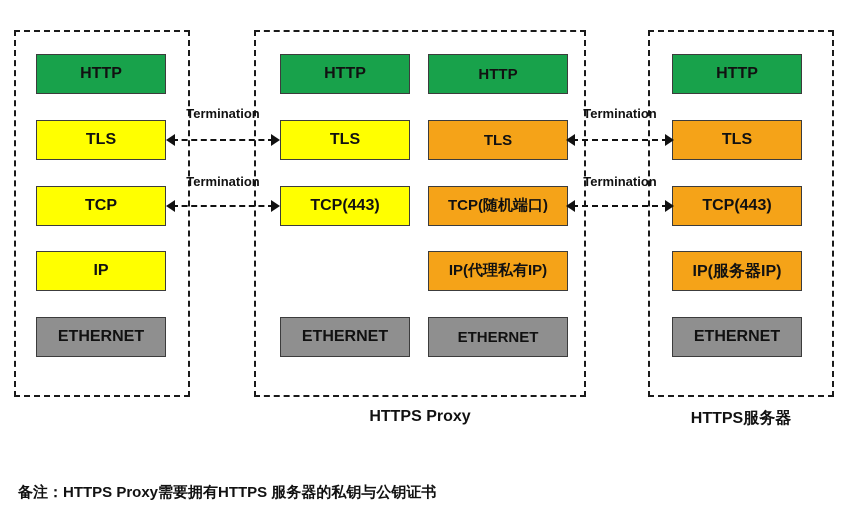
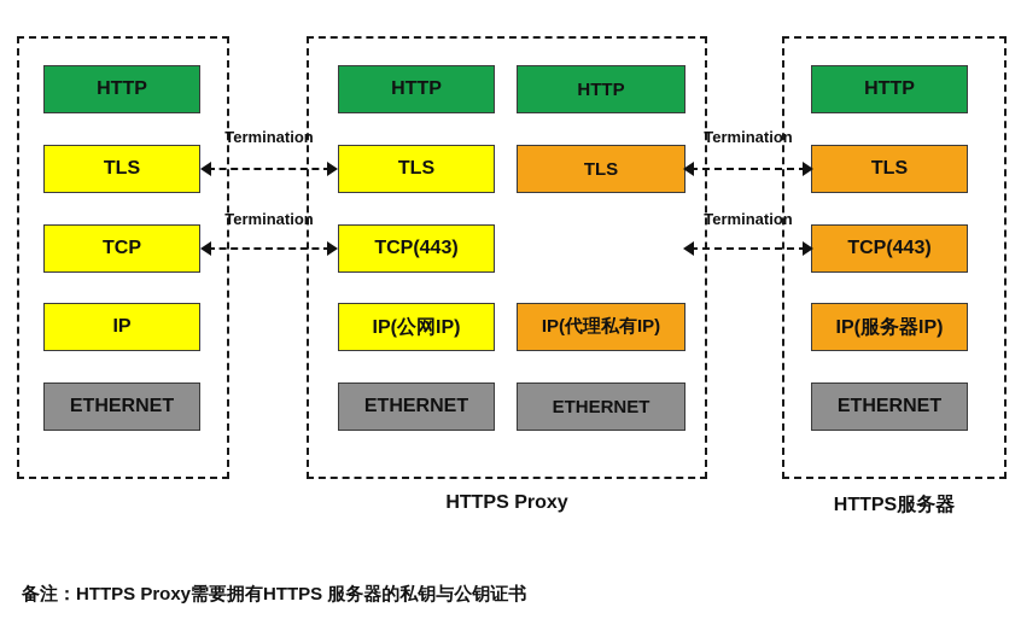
  HTTP
  TLS
  TCP
  IP
  ETHERNET
  HTTP
  TLS
  TCP(443)
+ IP(公网IP)
  ETHERNET
  HTTP
  TLS
- TCP(随机端口)
  IP(代理私有IP)
  ETHERNET
  HTTP
  TLS
  TCP(443)
  IP(服务器IP)
  ETHERNET
  Termination
  Termination
  Termination
  Termination
  HTTPS Proxy
  HTTPS服务器
  备注：HTTPS Proxy需要拥有HTTPS 服务器的私钥与公钥证书
